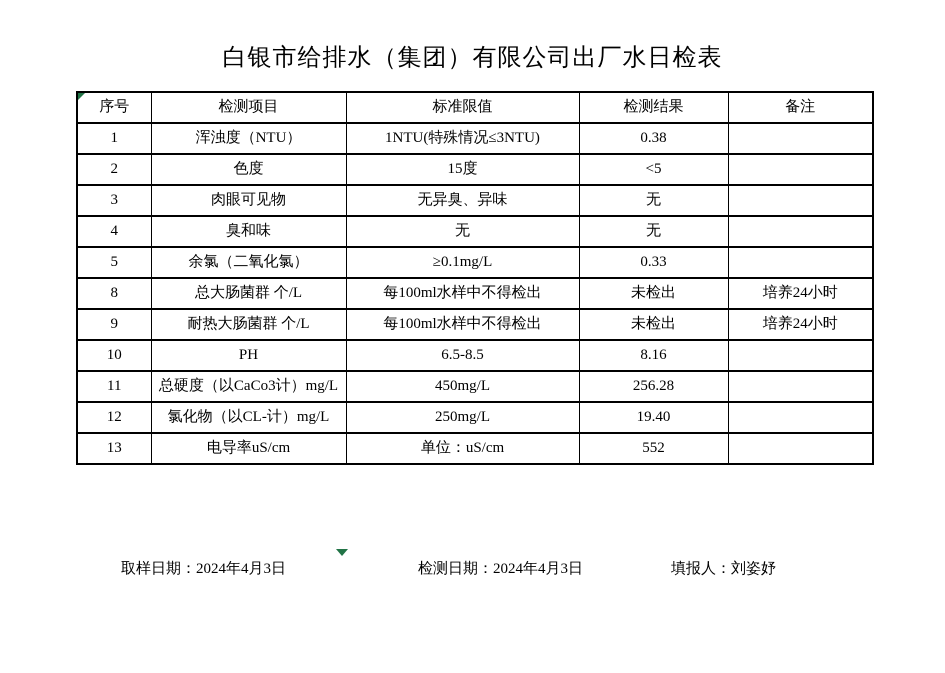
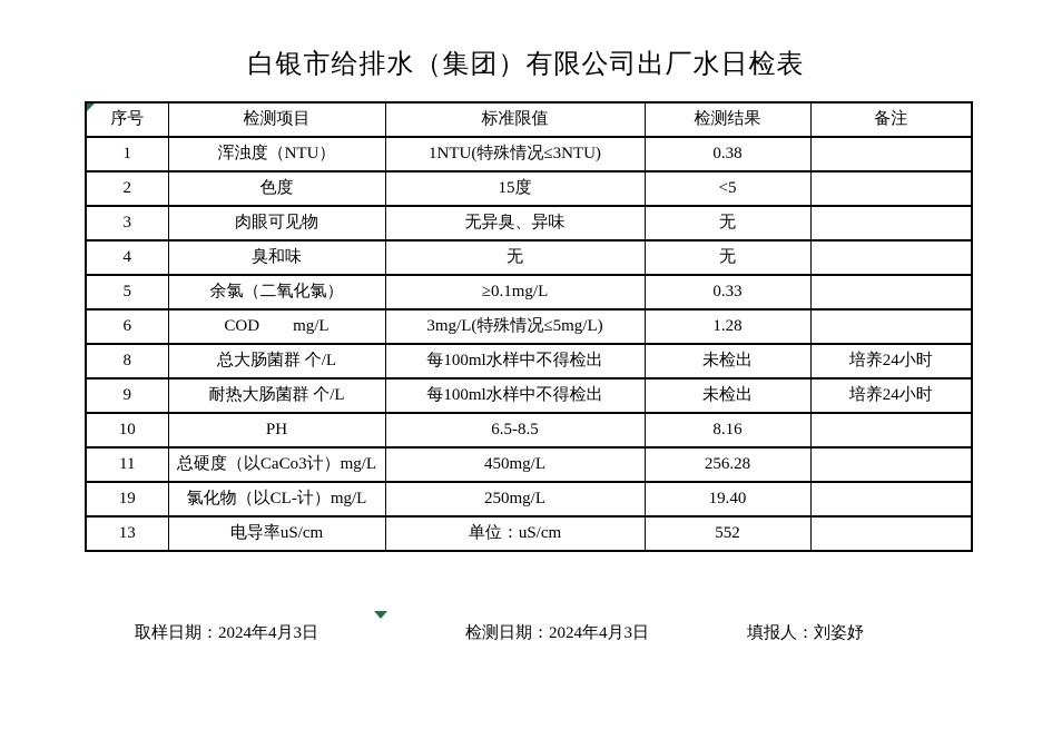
  白银市给排水（集团）有限公司出厂水日检表
  序号	检测项目	标准限值	检测结果	备注
  1	浑浊度（NTU）	1NTU(特殊情况≤3NTU)	0.38
  2	色度	15度	<5
  3	肉眼可见物	无异臭、异味	无
  4	臭和味	无	无
  5	余氯（二氧化氯）	≥0.1mg/L	0.33
+ 6	COD mg/L	3mg/L(特殊情况≤5mg/L)	1.28
  8	总大肠菌群 个/L	每100ml水样中不得检出	未检出	培养24小时
  9	耐热大肠菌群 个/L	每100ml水样中不得检出	未检出	培养24小时
  10	PH	6.5-8.5	8.16
  11	总硬度（以CaCo3计）mg/L	450mg/L	256.28
- 12	氯化物（以CL-计）mg/L	250mg/L	19.40
+ 19	氯化物（以CL-计）mg/L	250mg/L	19.40
  13	电导率uS/cm	单位：uS/cm	552
  取样日期：2024年4月3日
  检测日期：2024年4月3日
  填报人：刘姿妤
